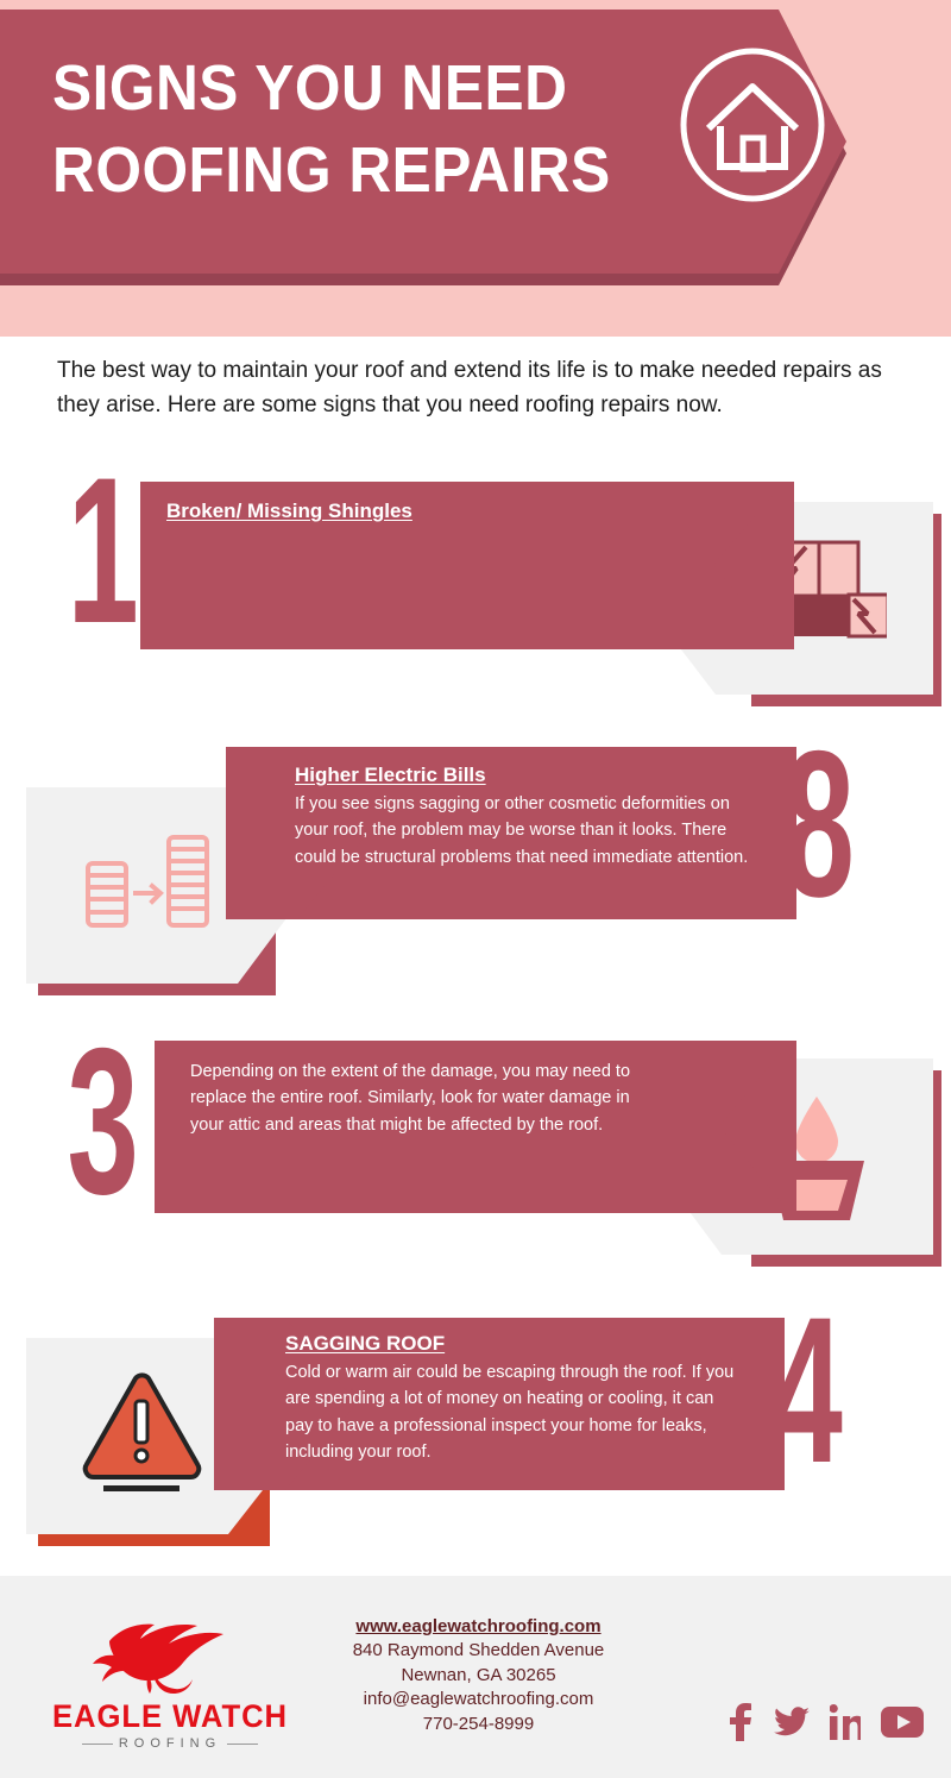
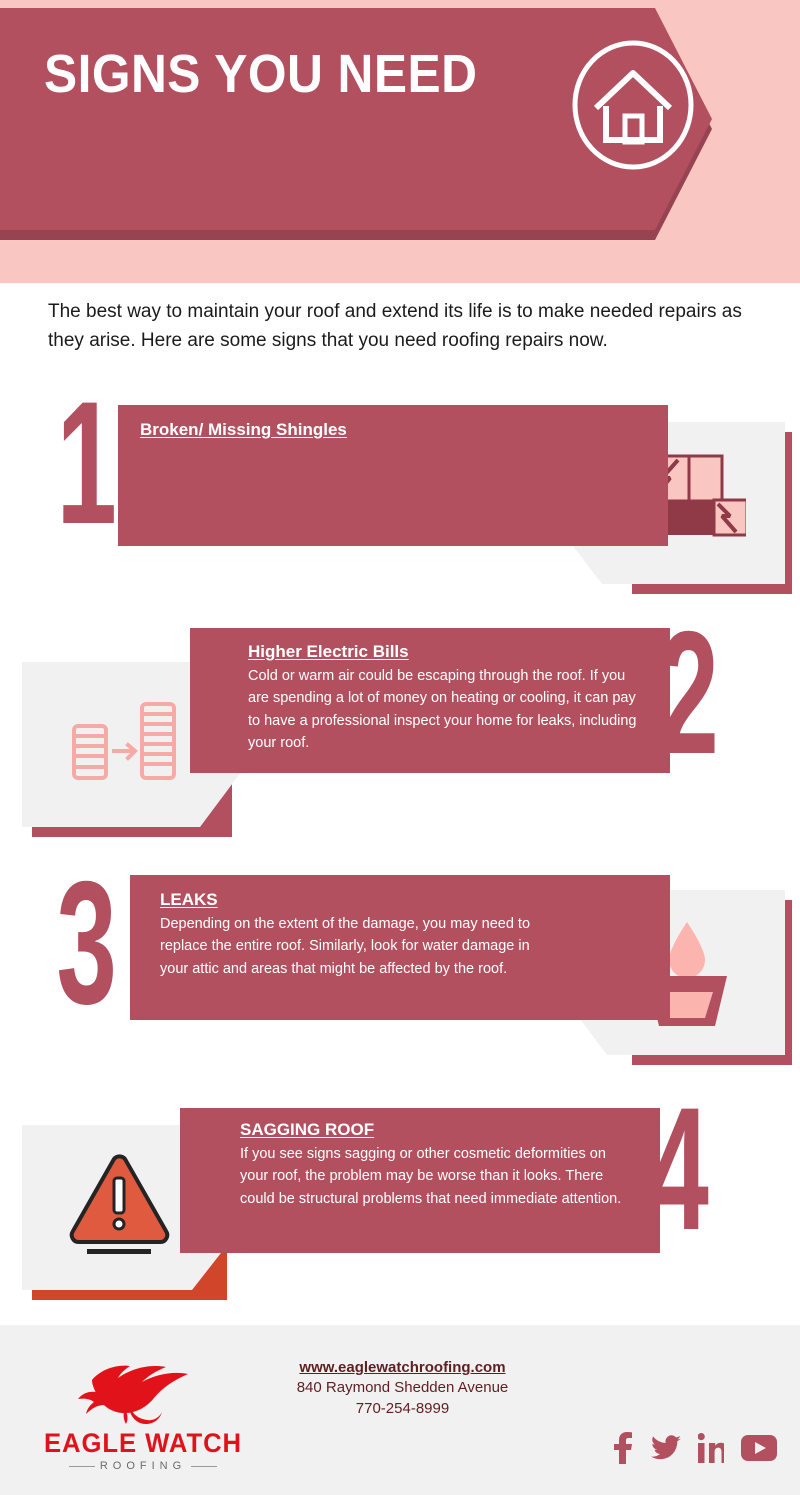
  SIGNS YOU NEED
- ROOFING REPAIRS
  The best way to maintain your roof and extend its life is to make needed repairs as they arise. Here are some signs that you need roofing repairs now.
  1
  Broken/ Missing Shingles
- 8
+ 2
  Higher Electric Bills
- If you see signs sagging or other cosmetic deformities on your roof, the problem may be worse than it looks. There could be structural problems that need immediate attention.
+ Cold or warm air could be escaping through the roof. If you are spending a lot of money on heating or cooling, it can pay to have a professional inspect your home for leaks, including your roof.
  3
+ LEAKS
  Depending on the extent of the damage, you may need to replace the entire roof. Similarly, look for water damage in your attic and areas that might be affected by the roof.
  4
  SAGGING ROOF
- Cold or warm air could be escaping through the roof. If you are spending a lot of money on heating or cooling, it can pay to have a professional inspect your home for leaks, including your roof.
+ If you see signs sagging or other cosmetic deformities on your roof, the problem may be worse than it looks. There could be structural problems that need immediate attention.
  EAGLE WATCH
  ROOFING
  www.eaglewatchroofing.com
  840 Raymond Shedden Avenue
- Newnan, GA 30265
- info@eaglewatchroofing.com
  770-254-8999
